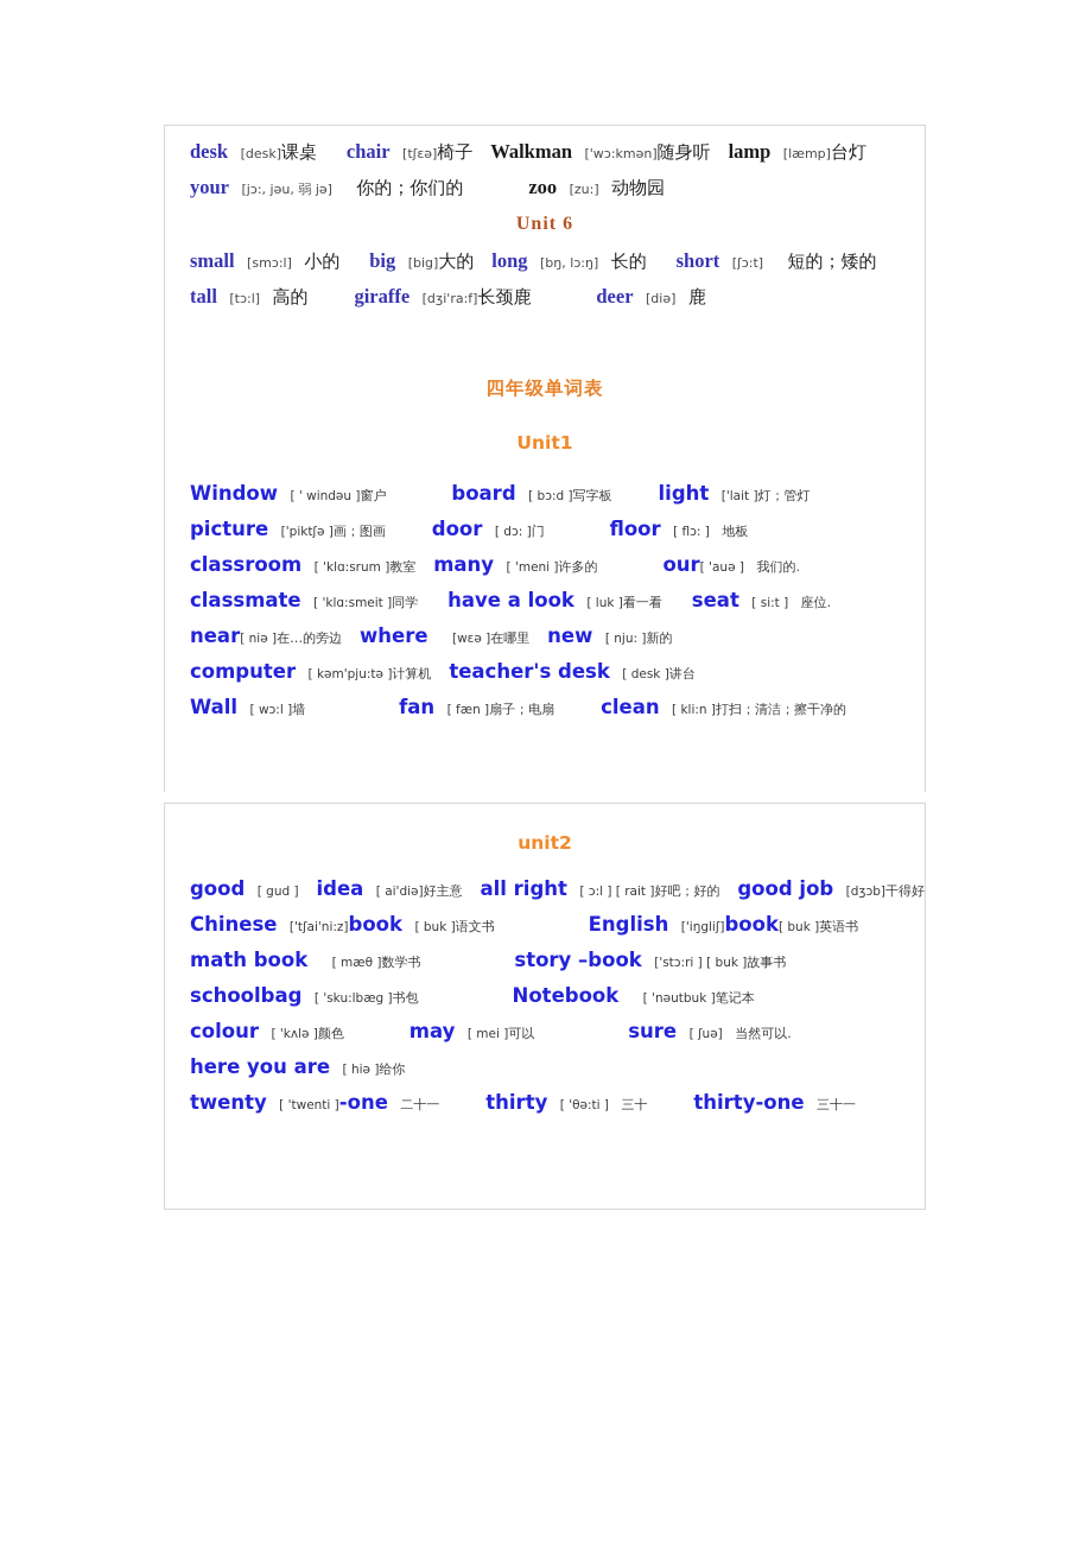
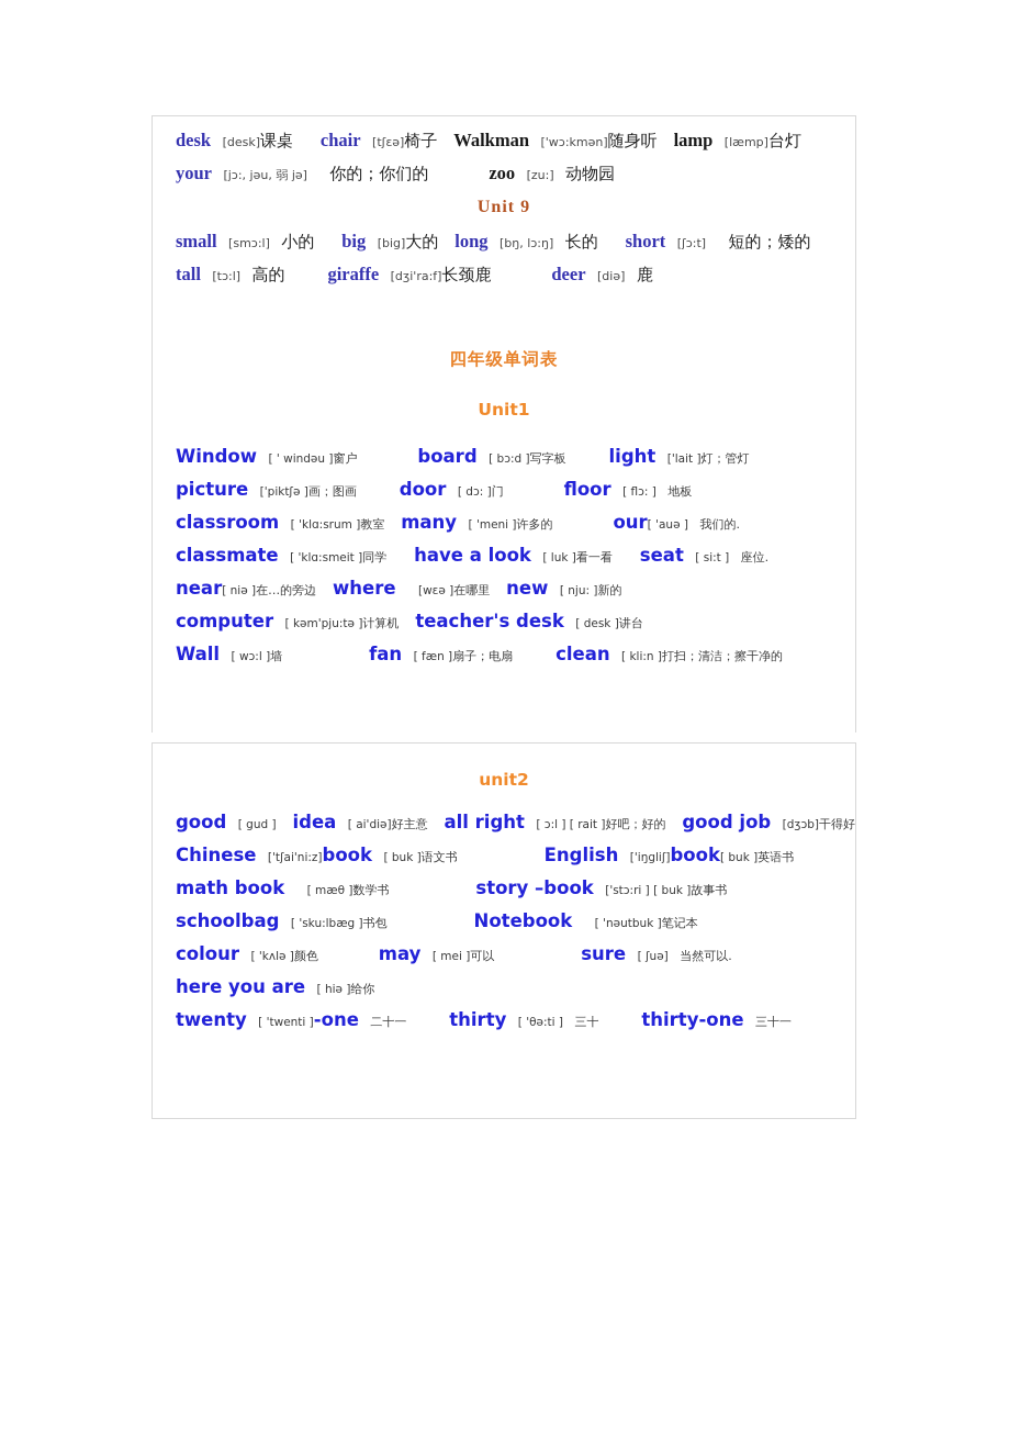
  desk [desk]课桌 chair [tʃɛə]椅子 Walkman ['wɔ:kmən]随身听 lamp [læmp]台灯
  your [jɔ:, jəu, 弱 jə] 你的；你们的 zoo [zu:] 动物园
- Unit 6
+ Unit 9
  small [smɔ:l] 小的 big [big]大的 long [bŋ, lɔ:ŋ] 长的 short [ʃɔ:t] 短的；矮的
  tall [tɔ:l] 高的 giraffe [dʒi'ra:f]长颈鹿 deer [diə] 鹿
  四年级单词表
  Unit1
  Window [ ' windəu ]窗户 board [ bɔ:d ]写字板 light ['lait ]灯；管灯
  picture ['piktʃə ]画；图画 door [ dɔ: ]门 floor [ flɔ: ] 地板
  classroom [ 'klɑ:srum ]教室 many [ 'meni ]许多的 our[ 'auə ] 我们的.
  classmate [ 'klɑ:smeit ]同学 have a look [ luk ]看一看 seat [ si:t ] 座位.
  near[ niə ]在…的旁边 where [wɛə ]在哪里 new [ nju: ]新的
  computer [ kəm'pju:tə ]计算机 teacher's desk [ desk ]讲台
  Wall [ wɔ:l ]墙 fan [ fæn ]扇子；电扇 clean [ kli:n ]打扫；清洁；擦干净的
  unit2
  good [ gud ] idea [ ai'diə]好主意 all right [ ɔ:l ] [ rait ]好吧；好的 good job [dʒɔb]干得好
  Chinese ['tʃai'ni:z]book [ buk ]语文书 English ['iŋgliʃ]book[ buk ]英语书
  math book [ mæθ ]数学书 story –book ['stɔ:ri ] [ buk ]故事书
  schoolbag [ 'sku:lbæg ]书包 Notebook [ 'nəutbuk ]笔记本
  colour [ 'kʌlə ]颜色 may [ mei ]可以 sure [ ʃuə] 当然可以.
  here you are [ hiə ]给你
  twenty [ 'twenti ]-one 二十一 thirty [ 'θə:ti ] 三十 thirty-one 三十一
